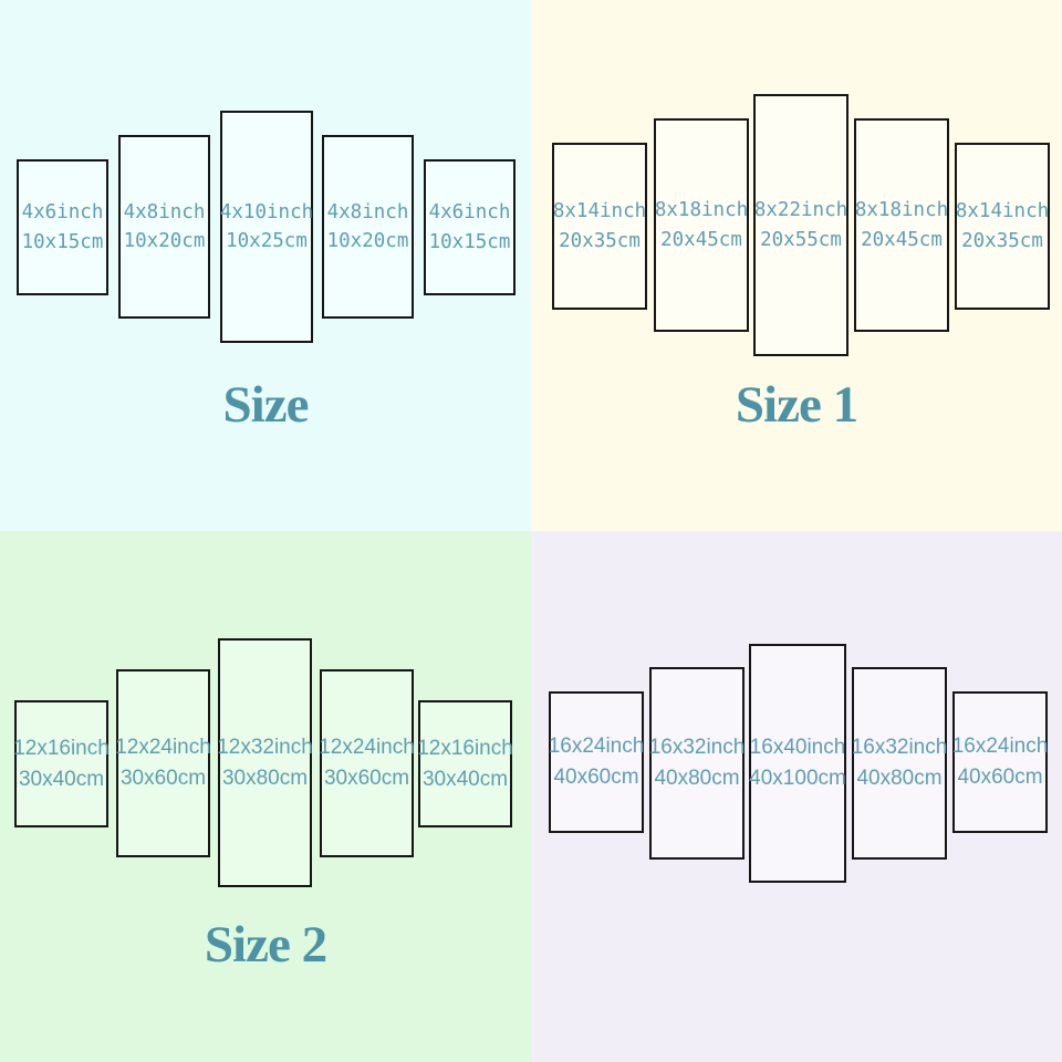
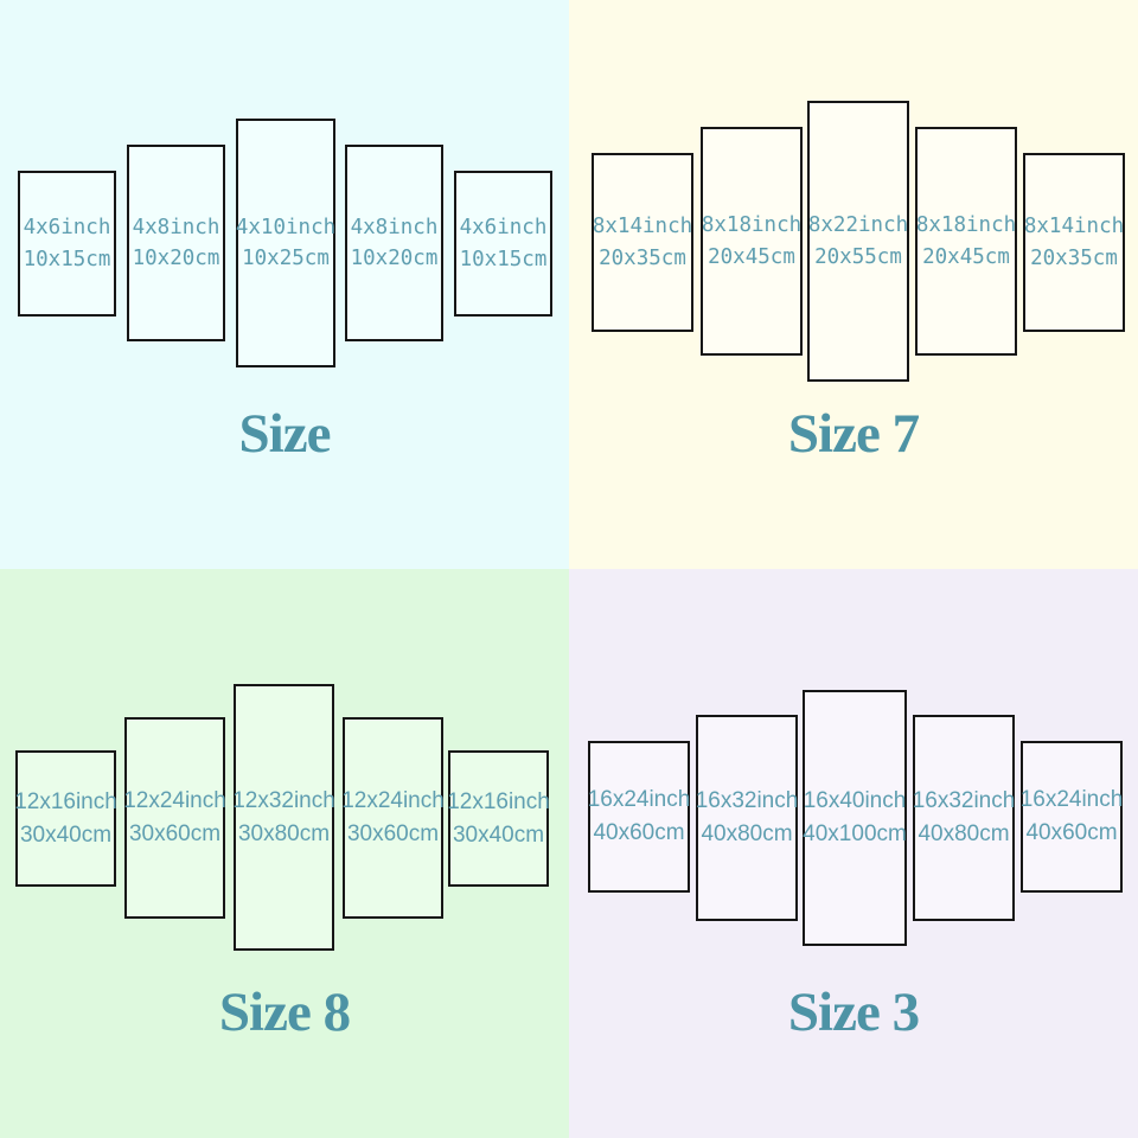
  4x6inch
  10x15cm
  4x8inch
  10x20cm
  4x10inch
  10x25cm
  4x8inch
  10x20cm
  4x6inch
  10x15cm
  Size
  8x14inch
  20x35cm
  8x18inch
  20x45cm
  8x22inch
  20x55cm
  8x18inch
  20x45cm
  8x14inch
  20x35cm
- Size 1
+ Size 7
  12x16inch
  30x40cm
  12x24inch
  30x60cm
  12x32inch
  30x80cm
  12x24inch
  30x60cm
  12x16inch
  30x40cm
- Size 2
+ Size 8
  16x24inch
  40x60cm
  16x32inch
  40x80cm
  16x40inch
  40x100cm
  16x32inch
  40x80cm
  16x24inch
  40x60cm
+ Size 3
